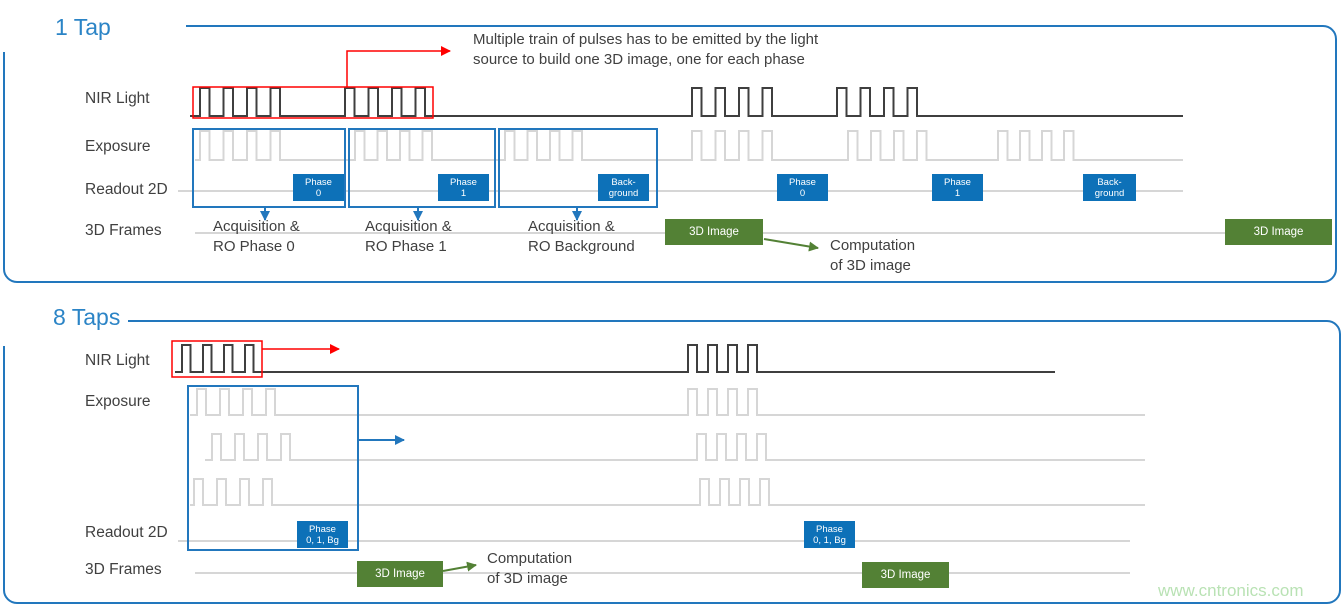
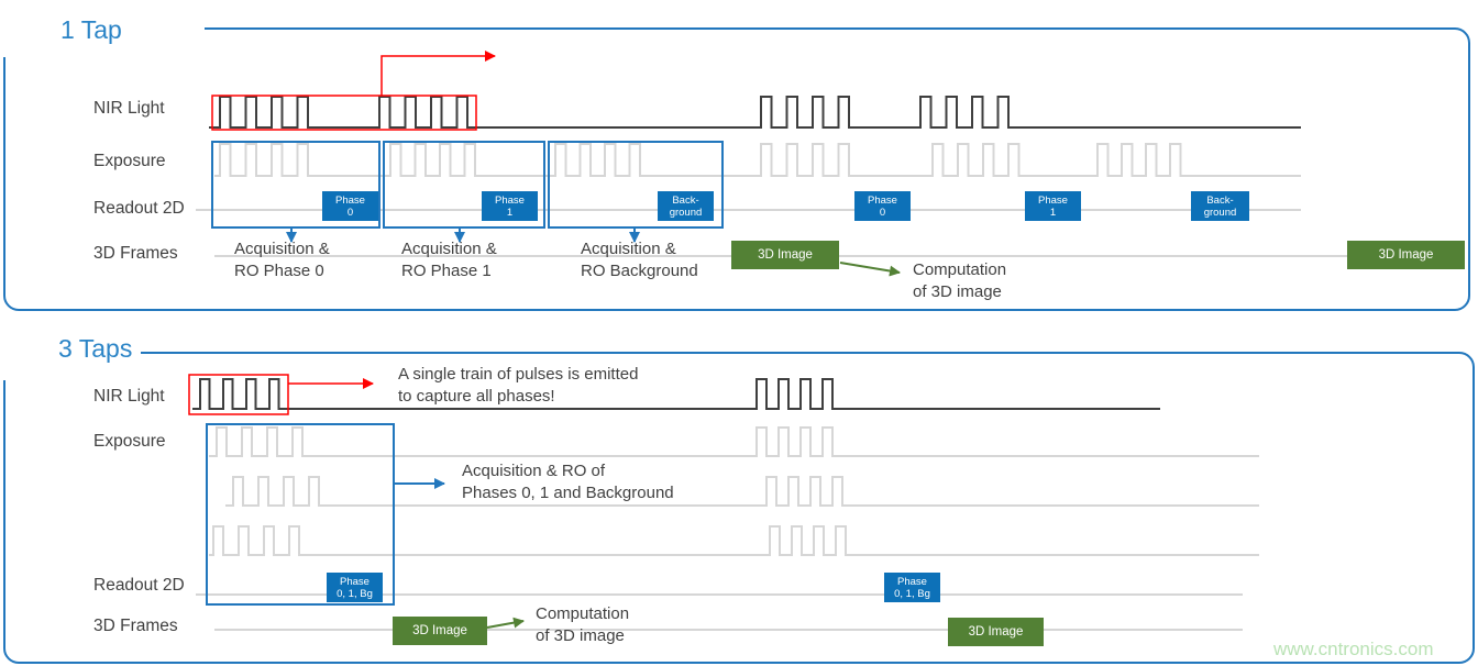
  1 Tap
  NIR Light
  Exposure
  Readout 2D
  3D Frames
- Multiple train of pulses has to be emitted by the light
- source to build one 3D image, one for each phase
  Phase
  0
  Phase
  1
  Back-
  ground
  Phase
  0
  Phase
  1
  Back-
  ground
  Acquisition &
  RO Phase 0
  Acquisition &
  RO Phase 1
  Acquisition &
  RO Background
  3D Image
  3D Image
  Computation
  of 3D image
- 8 Taps
+ 3 Taps
  NIR Light
  Exposure
  Readout 2D
  3D Frames
+ A single train of pulses is emitted
+ to capture all phases!
+ Acquisition & RO of
+ Phases 0, 1 and Background
  Phase
  0, 1, Bg
  Phase
  0, 1, Bg
  3D Image
  3D Image
  Computation
  of 3D image
  www.cntronics.com
